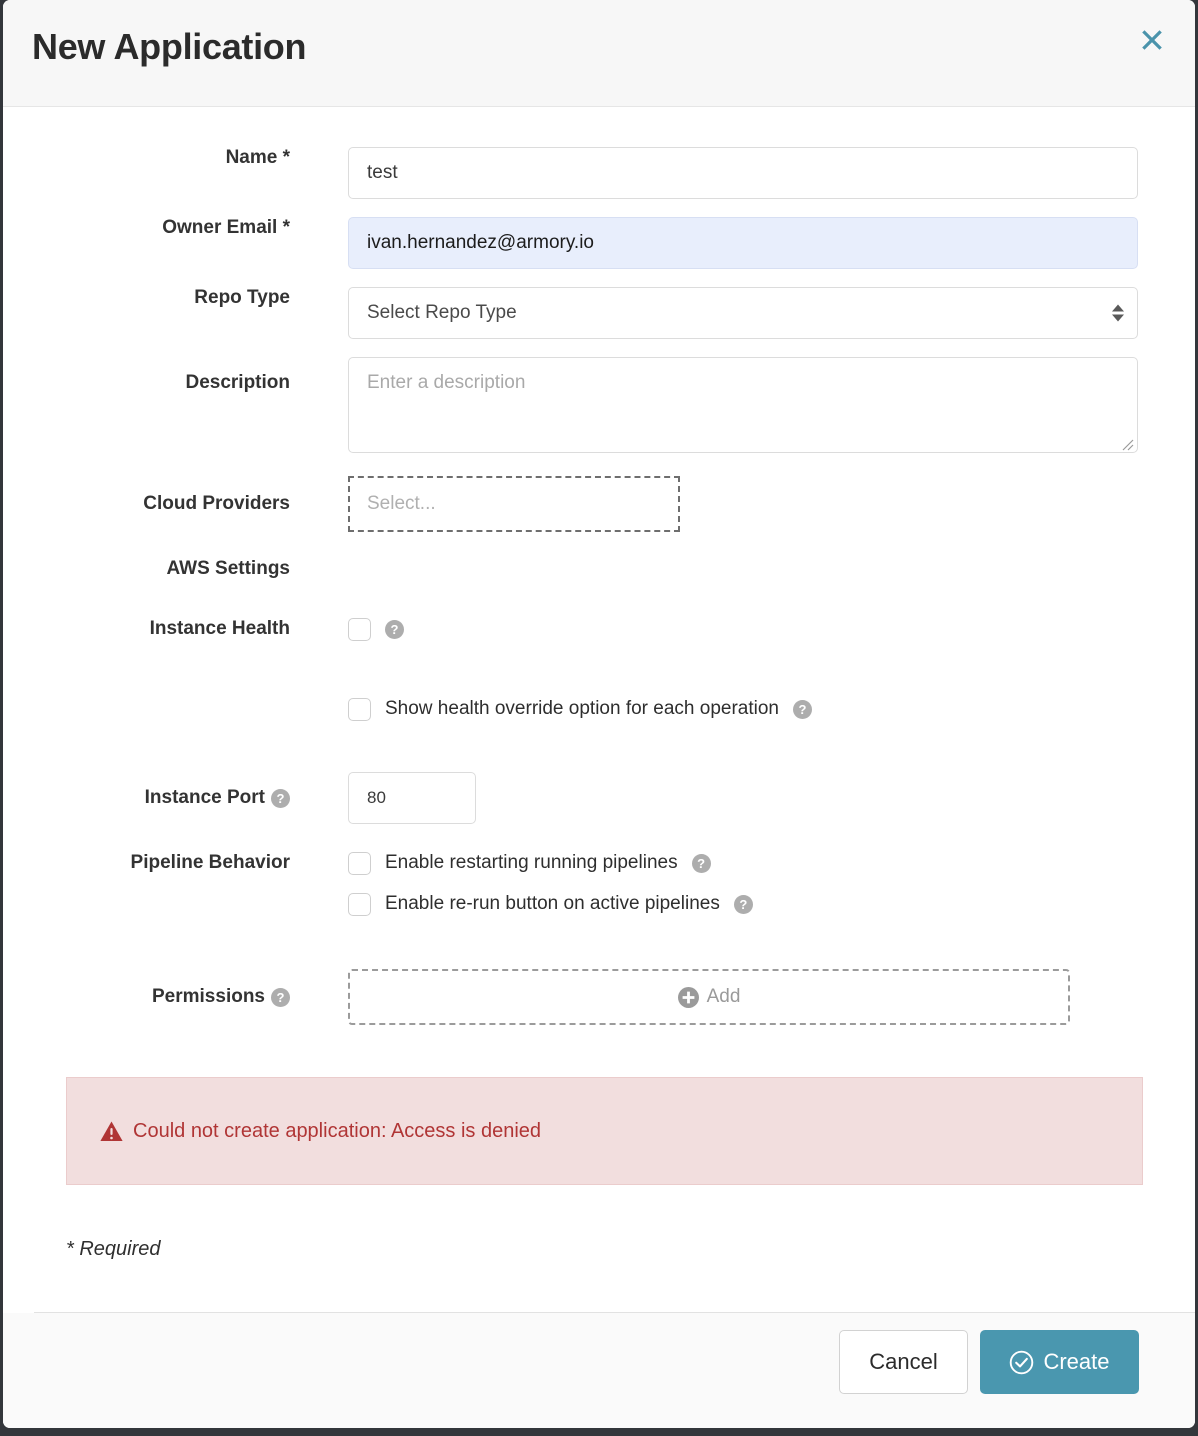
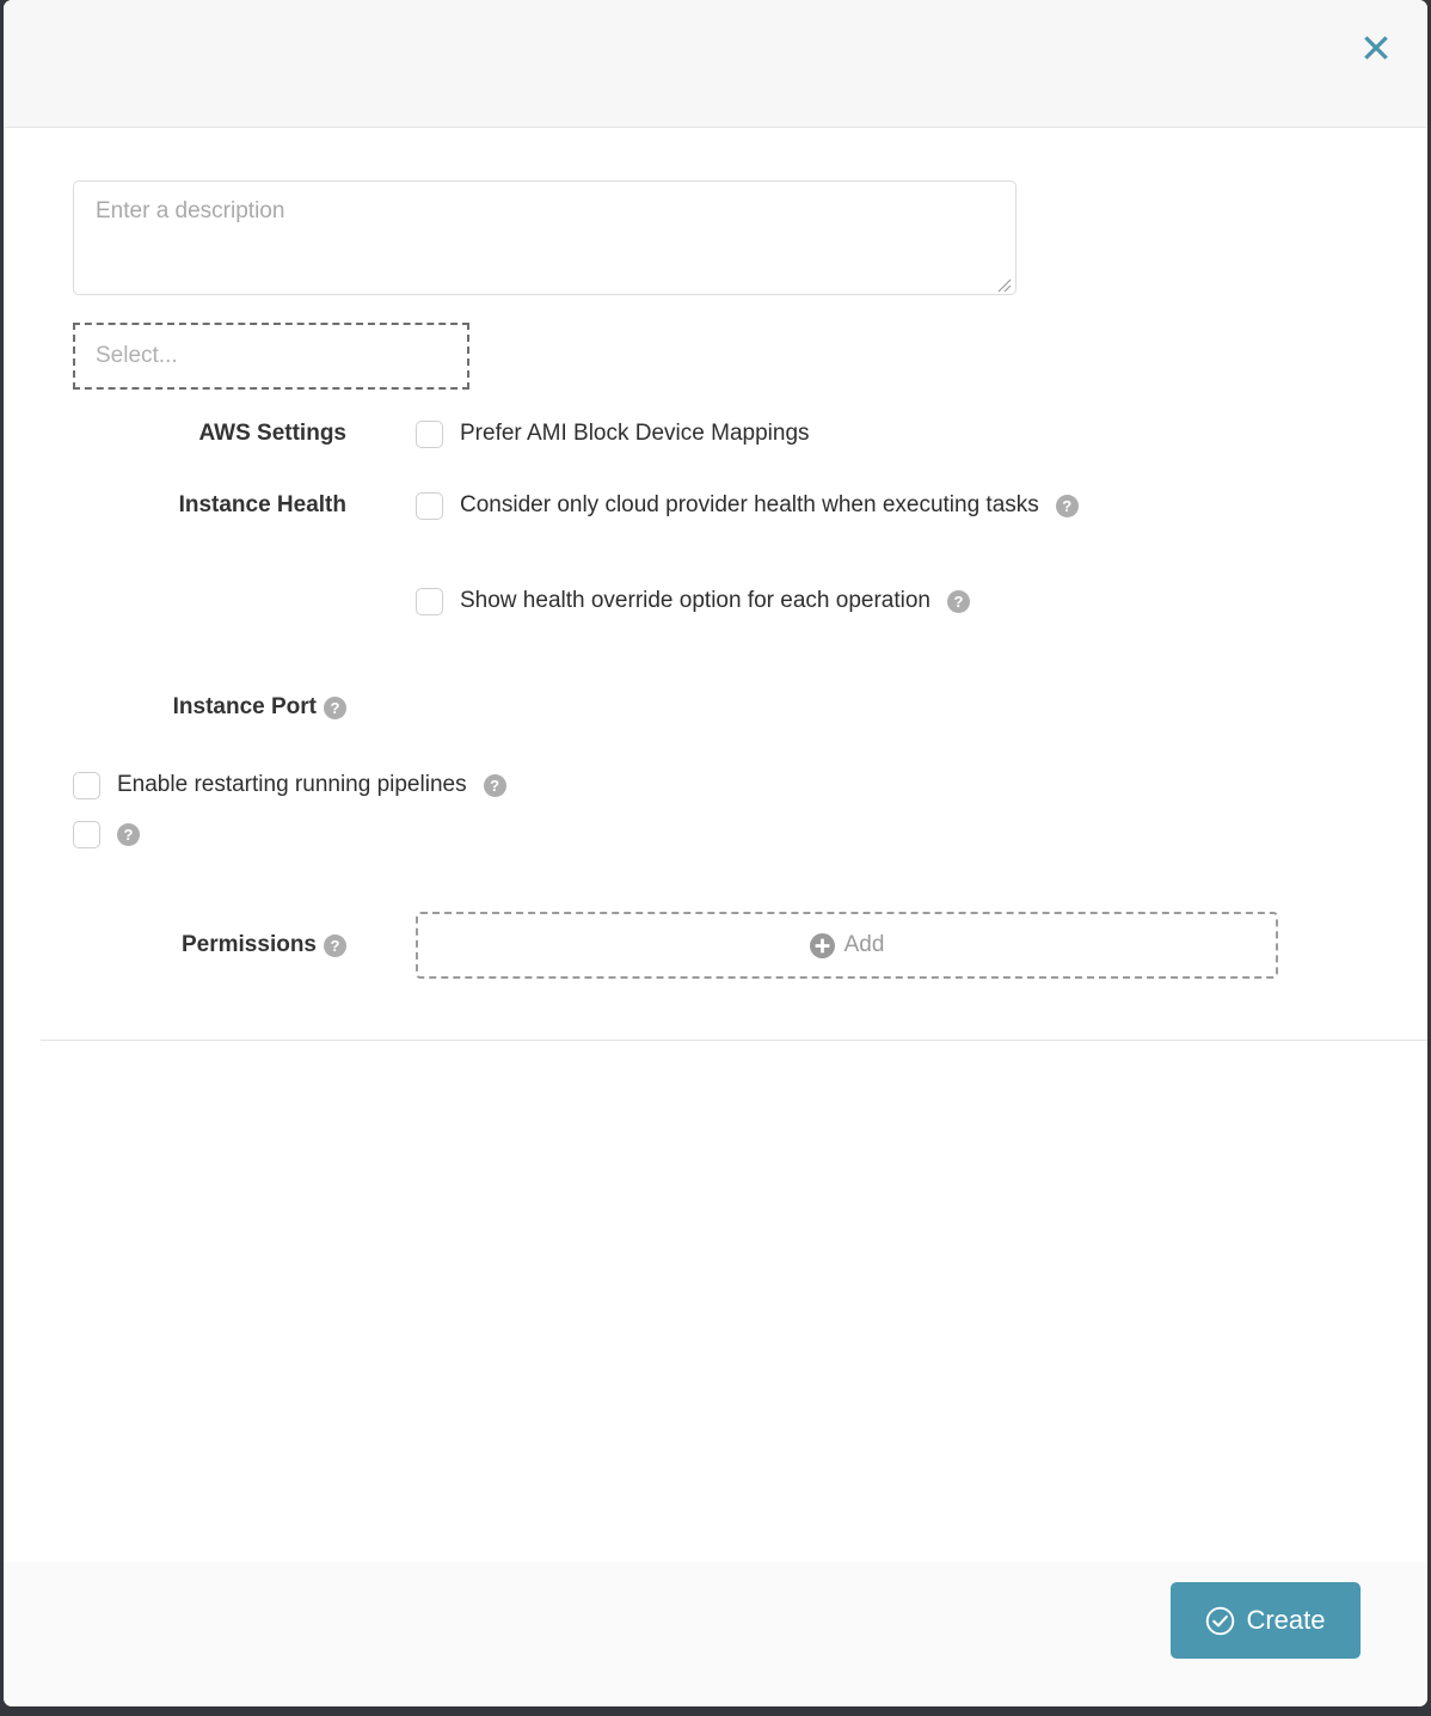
- New Application
- Name *
- test
- Owner Email *
- ivan.hernandez@armory.io
- Repo Type
- Select Repo Type
- Description
  Enter a description
- Cloud Providers
  Select...
  AWS Settings
+ Prefer AMI Block Device Mappings
  Instance Health
+ Consider only cloud provider health when executing tasks
  ?
  Show health override option for each operation
  ?
  Instance Port
  ?
- 80
- Pipeline Behavior
  Enable restarting running pipelines
  ?
- Enable re-run button on active pipelines
  ?
  Permissions
  ?
  Add
- Could not create application: Access is denied
- * Required
- Cancel
  Create
